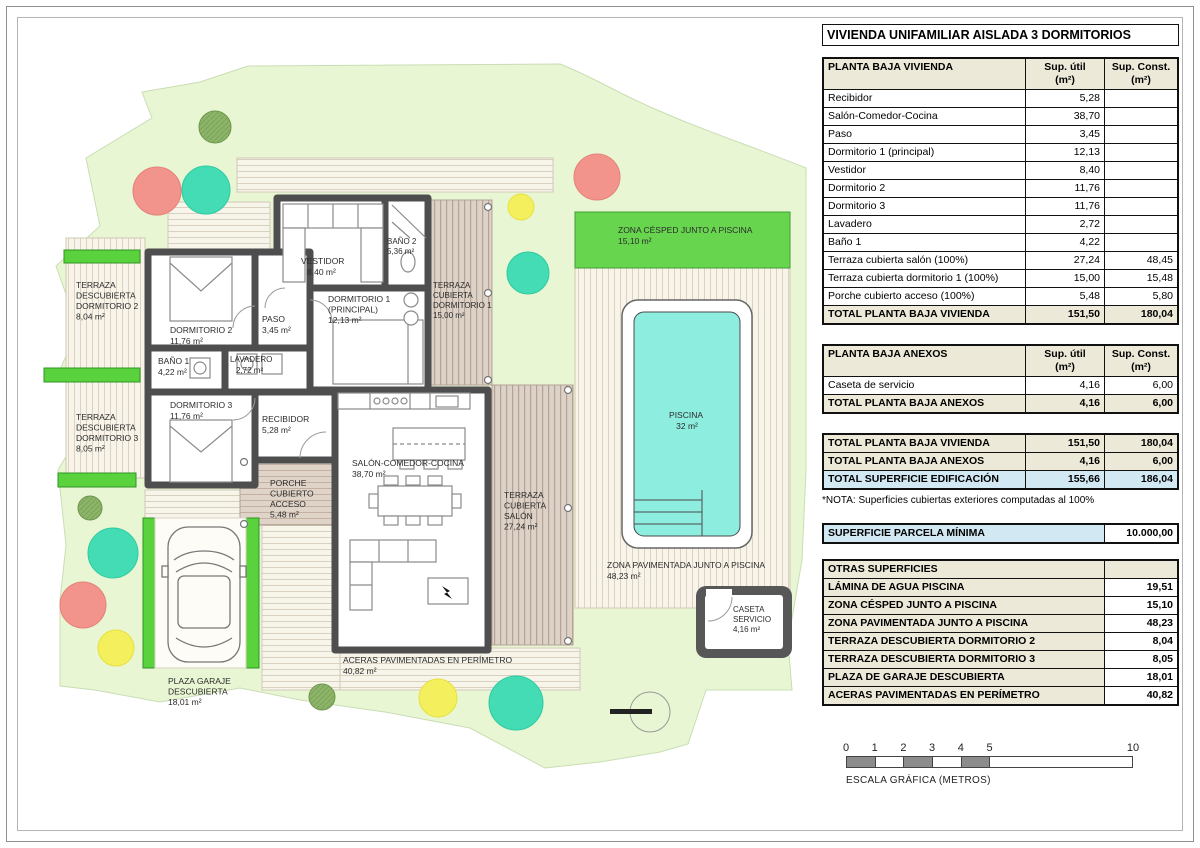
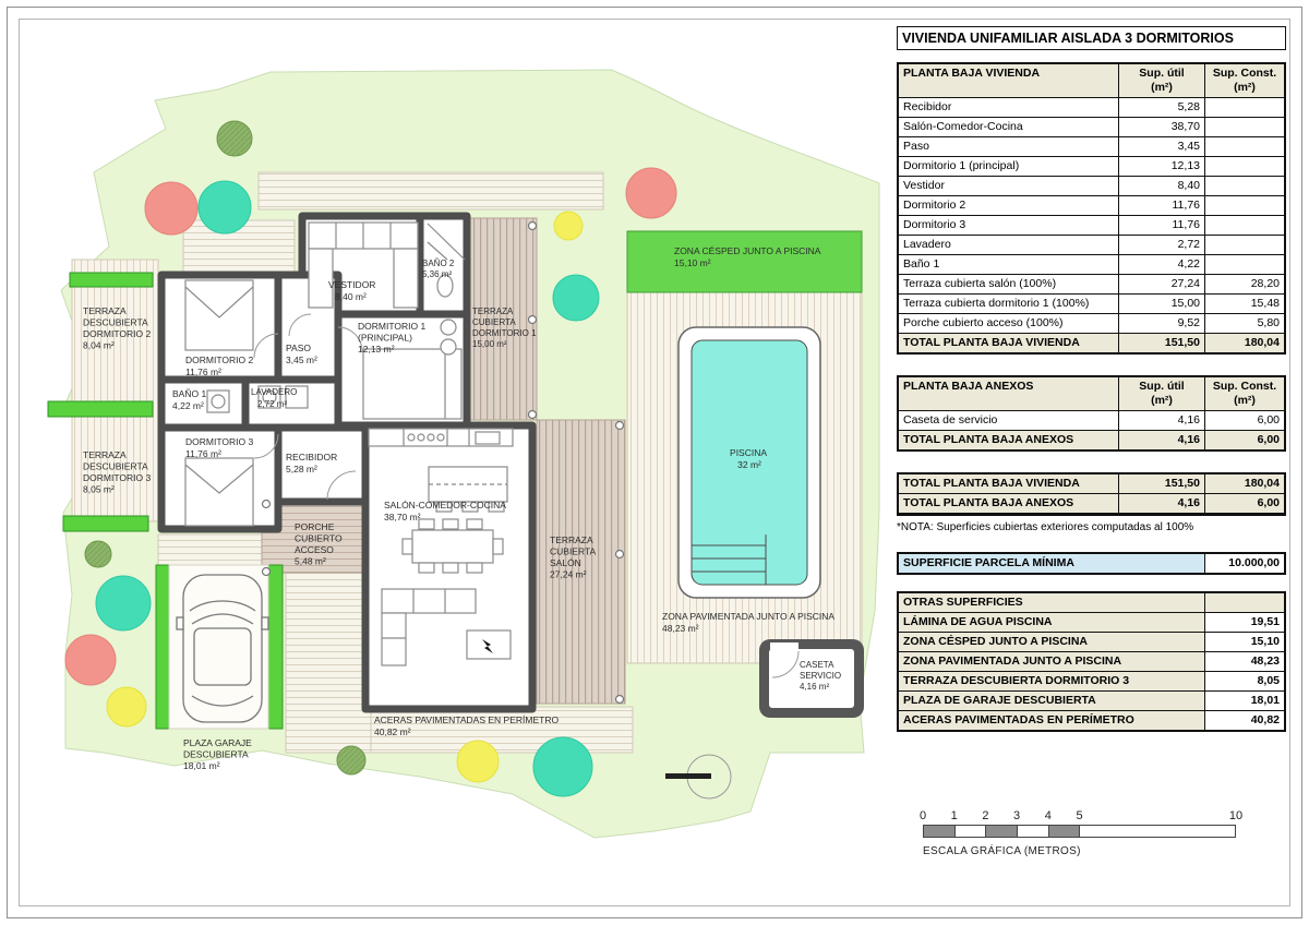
  TERRAZA DESCUBIERTA DORMITORIO 2 8,04 m²
  TERRAZA DESCUBIERTA DORMITORIO 3 8,05 m²
  DORMITORIO 2 11,76 m²
  PASO 3,45 m²
  BAÑO 1 4,22 m²
  LAVADERO 2,72 m²
  DORMITORIO 3 11,76 m²
  RECIBIDOR 5,28 m²
  VESTIDOR 8,40 m²
  BAÑO 2 5,36 m²
  DORMITORIO 1 (PRINCIPAL) 12,13 m²
  TERRAZA CUBIERTA DORMITORIO 1 15,00 m²
  SALÓN-COMEDOR-COCINA 38,70 m²
  TERRAZA CUBIERTA SALÓN 27,24 m²
  PORCHE CUBIERTO ACCESO 5,48 m²
  ZONA CÉSPED JUNTO A PISCINA 15,10 m²
  PISCINA 32 m²
  ZONA PAVIMENTADA JUNTO A PISCINA 48,23 m²
  CASETA SERVICIO 4,16 m²
  PLAZA GARAJE DESCUBIERTA 18,01 m²
  ACERAS PAVIMENTADAS EN PERÍMETRO 40,82 m²
  VIVIENDA UNIFAMILIAR AISLADA 3 DORMITORIOS
  PLANTA BAJA VIVIENDA
  Sup. útil
  (m²)
  Sup. Const.
  (m²)
  Recibidor
  5,28
  Salón-Comedor-Cocina
  38,70
  Paso
  3,45
  Dormitorio 1 (principal)
  12,13
  Vestidor
  8,40
  Dormitorio 2
  11,76
  Dormitorio 3
  11,76
  Lavadero
  2,72
  Baño 1
  4,22
  Terraza cubierta salón (100%)
  27,24
- 48,45
+ 28,20
  Terraza cubierta dormitorio 1 (100%)
  15,00
  15,48
  Porche cubierto acceso (100%)
- 5,48
+ 9,52
  5,80
  TOTAL PLANTA BAJA VIVIENDA
  151,50
  180,04
  PLANTA BAJA ANEXOS
  Sup. útil
  (m²)
  Sup. Const.
  (m²)
  Caseta de servicio
  4,16
  6,00
  TOTAL PLANTA BAJA ANEXOS
  4,16
  6,00
  TOTAL PLANTA BAJA VIVIENDA
  151,50
  180,04
  TOTAL PLANTA BAJA ANEXOS
  4,16
  6,00
- TOTAL SUPERFICIE EDIFICACIÓN
- 155,66
- 186,04
  *NOTA: Superficies cubiertas exteriores computadas al 100%
  SUPERFICIE PARCELA MÍNIMA
  10.000,00
  OTRAS SUPERFICIES
  LÁMINA DE AGUA PISCINA
  19,51
  ZONA CÉSPED JUNTO A PISCINA
  15,10
  ZONA PAVIMENTADA JUNTO A PISCINA
  48,23
- TERRAZA DESCUBIERTA DORMITORIO 2
- 8,04
  TERRAZA DESCUBIERTA DORMITORIO 3
  8,05
  PLAZA DE GARAJE DESCUBIERTA
  18,01
  ACERAS PAVIMENTADAS EN PERÍMETRO
  40,82
  0
  1
  2
  3
  4
  5
  10
  ESCALA GRÁFICA (METROS)
